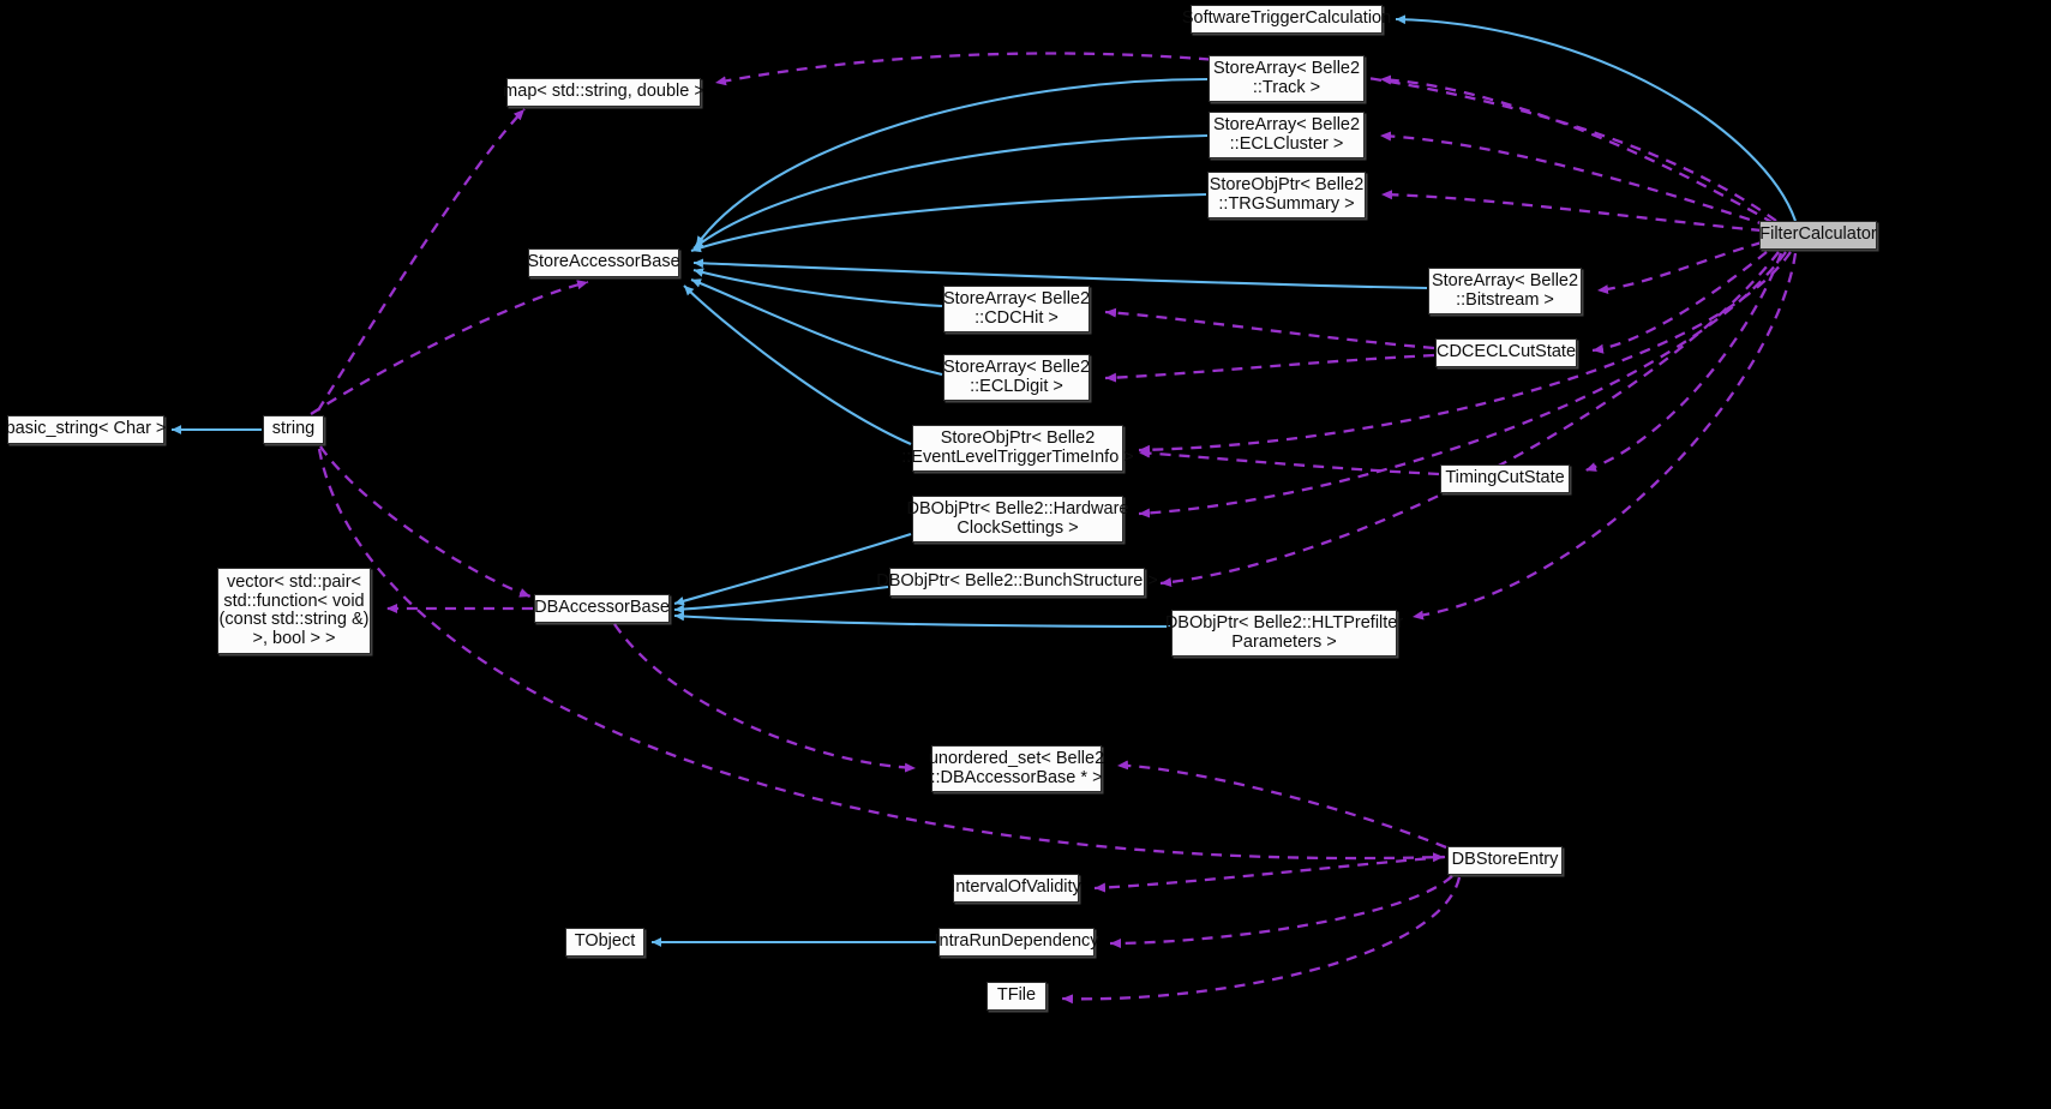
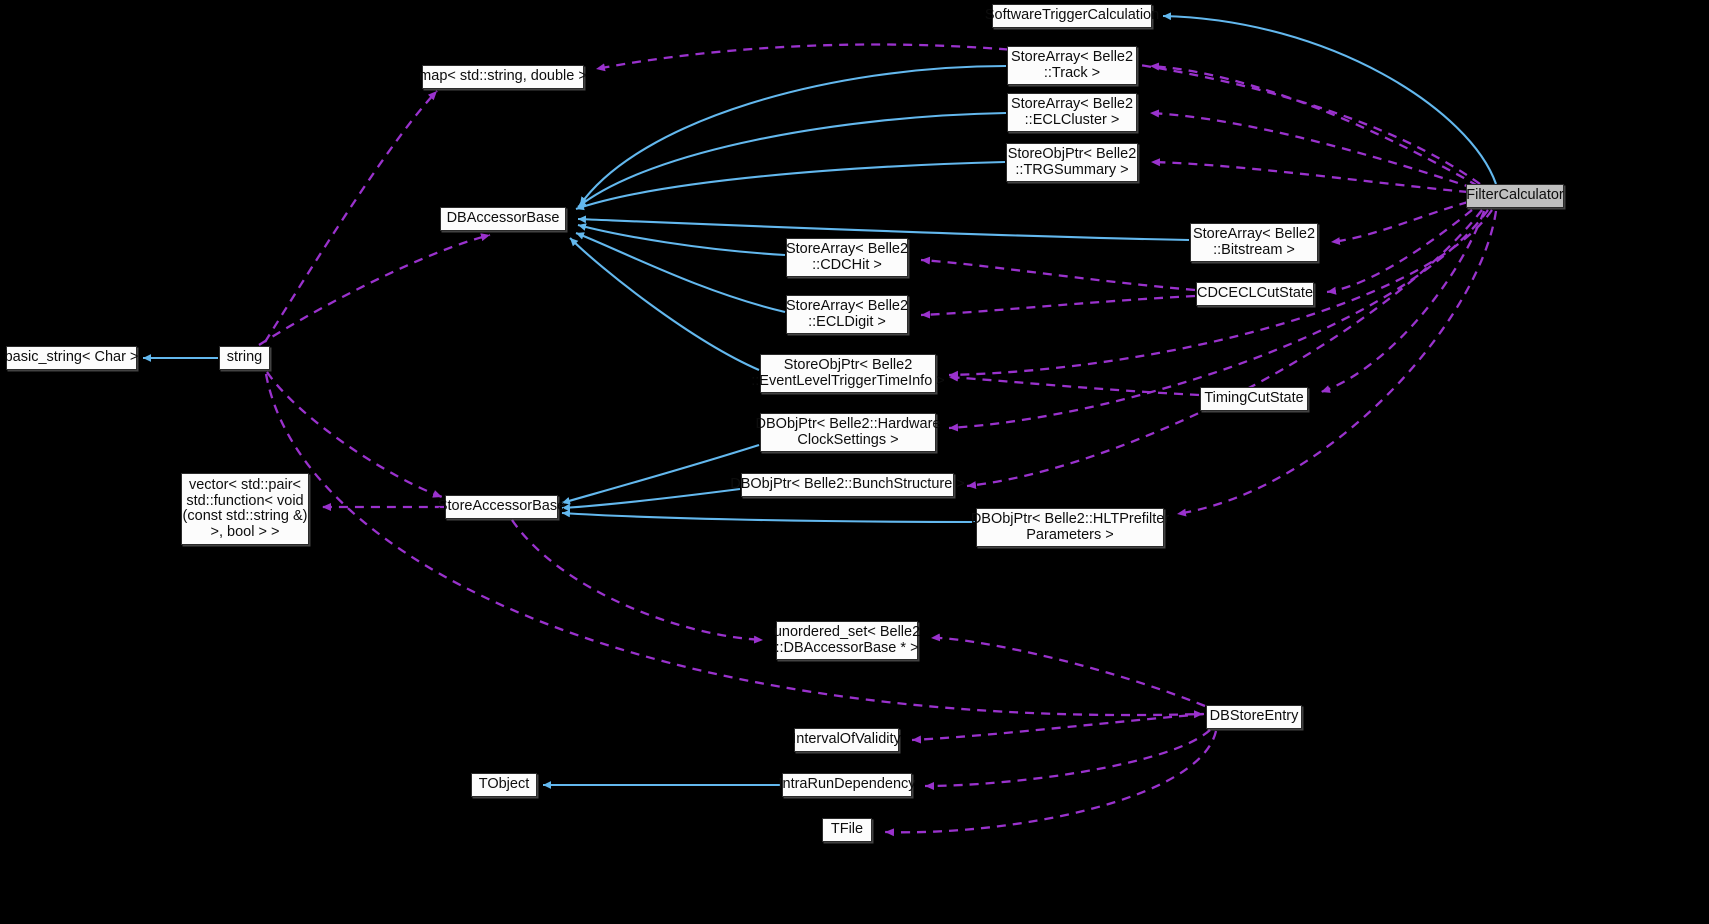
  SoftwareTriggerCalculation
  map< std::string, double >
  StoreArray< Belle2
  ::Track >
  StoreArray< Belle2
  ::ECLCluster >
  StoreObjPtr< Belle2
  ::TRGSummary >
  FilterCalculator
- StoreAccessorBase
+ DBAccessorBase
  StoreArray< Belle2
  ::Bitstream >
  StoreArray< Belle2
  ::CDCHit >
  CDCECLCutState
  StoreArray< Belle2
  ::ECLDigit >
  basic_string< Char >
  string
  StoreObjPtr< Belle2
  ::EventLevelTriggerTimeInfo >
  TimingCutState
  DBObjPtr< Belle2::Hardware
  ClockSettings >
  vector< std::pair<
  std::function< void
  (const std::string &)
  >, bool > >
  DBObjPtr< Belle2::BunchStructure >
- DBAccessorBase
+ StoreAccessorBase
  DBObjPtr< Belle2::HLTPrefilter
  Parameters >
  unordered_set< Belle2
  ::DBAccessorBase * >
  DBStoreEntry
  IntervalOfValidity
  TObject
  IntraRunDependency
  TFile
